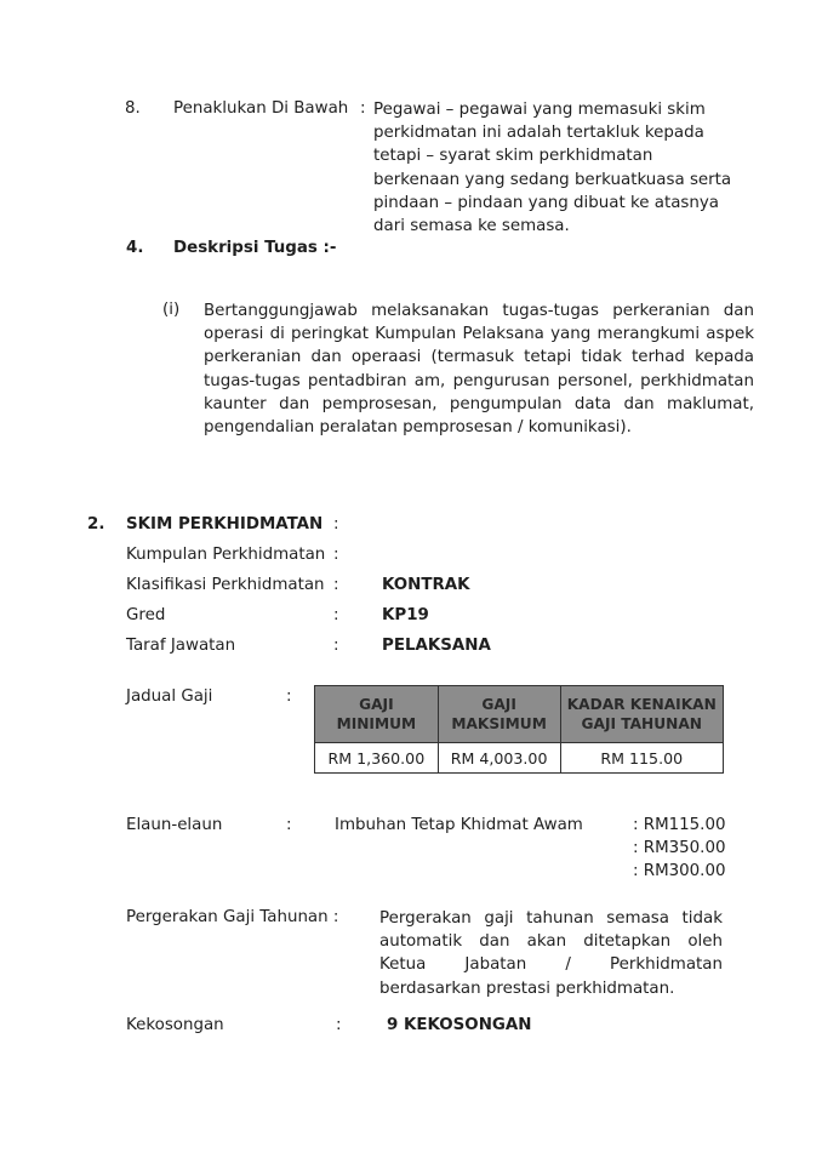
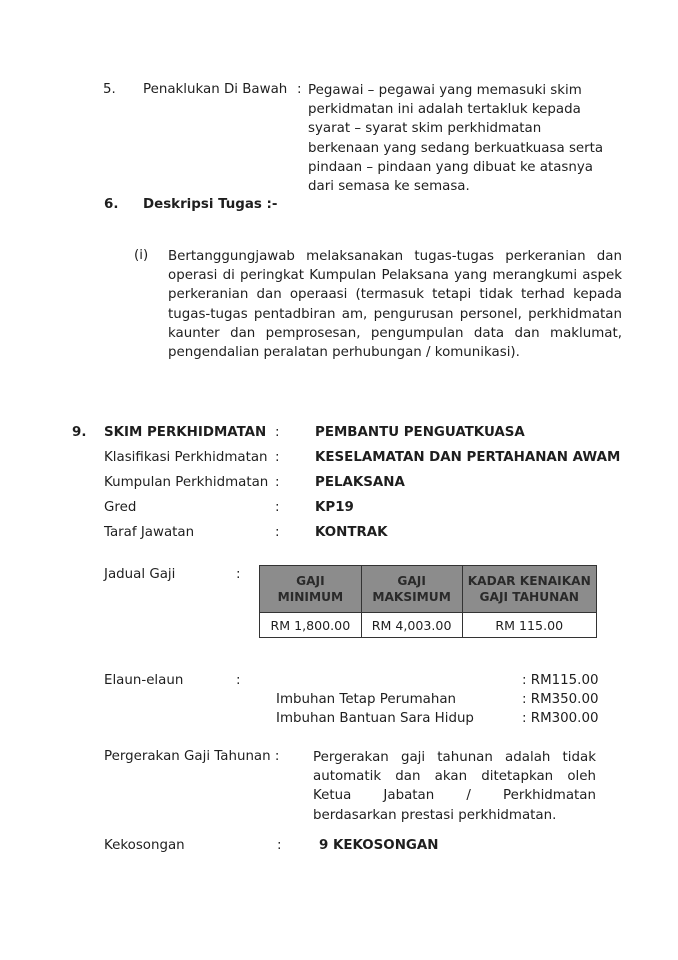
- 8.
+ 5.
  Penaklukan Di Bawah
  :
- Pegawai – pegawai yang memasuki skim perkidmatan ini adalah tertakluk kepada tetapi – syarat skim perkhidmatan berkenaan yang sedang berkuatkuasa serta pindaan – pindaan yang dibuat ke atasnya dari semasa ke semasa.
+ Pegawai – pegawai yang memasuki skim perkidmatan ini adalah tertakluk kepada syarat – syarat skim perkhidmatan berkenaan yang sedang berkuatkuasa serta pindaan – pindaan yang dibuat ke atasnya dari semasa ke semasa.
- 4.
+ 6.
  Deskripsi Tugas :-
  (i)
- Bertanggungjawab melaksanakan tugas-tugas perkeranian dan operasi di peringkat Kumpulan Pelaksana yang merangkumi aspek perkeranian dan operaasi (termasuk tetapi tidak terhad kepada tugas-tugas pentadbiran am, pengurusan personel, perkhidmatan kaunter dan pemprosesan, pengumpulan data dan maklumat, pengendalian peralatan pemprosesan / komunikasi).
+ Bertanggungjawab melaksanakan tugas-tugas perkeranian dan operasi di peringkat Kumpulan Pelaksana yang merangkumi aspek perkeranian dan operaasi (termasuk tetapi tidak terhad kepada tugas-tugas pentadbiran am, pengurusan personel, perkhidmatan kaunter dan pemprosesan, pengumpulan data dan maklumat, pengendalian peralatan perhubungan / komunikasi).
- 2.
+ 9.
  SKIM PERKHIDMATAN
  :
+ PEMBANTU PENGUATKUASA
- Kumpulan Perkhidmatan
+ Klasifikasi Perkhidmatan
  :
+ KESELAMATAN DAN PERTAHANAN AWAM
- Klasifikasi Perkhidmatan
+ Kumpulan Perkhidmatan
  :
- KONTRAK
+ PELAKSANA
  Gred
  :
  KP19
  Taraf Jawatan
  :
- PELAKSANA
+ KONTRAK
  Jadual Gaji
  :
  GAJI MINIMUM	GAJI MAKSIMUM	KADAR KENAIKAN GAJI TAHUNAN
- RM 1,360.00	RM 4,003.00	RM 115.00
+ RM 1,800.00	RM 4,003.00	RM 115.00
  Elaun-elaun
  :
- Imbuhan Tetap Khidmat Awam
  : RM115.00
+ Imbuhan Tetap Perumahan
  : RM350.00
+ Imbuhan Bantuan Sara Hidup
  : RM300.00
  Pergerakan Gaji Tahunan :
- Pergerakan gaji tahunan semasa tidak automatik dan akan ditetapkan oleh Ketua Jabatan / Perkhidmatan berdasarkan prestasi perkhidmatan.
+ Pergerakan gaji tahunan adalah tidak automatik dan akan ditetapkan oleh Ketua Jabatan / Perkhidmatan berdasarkan prestasi perkhidmatan.
  Kekosongan
  :
  9 KEKOSONGAN
